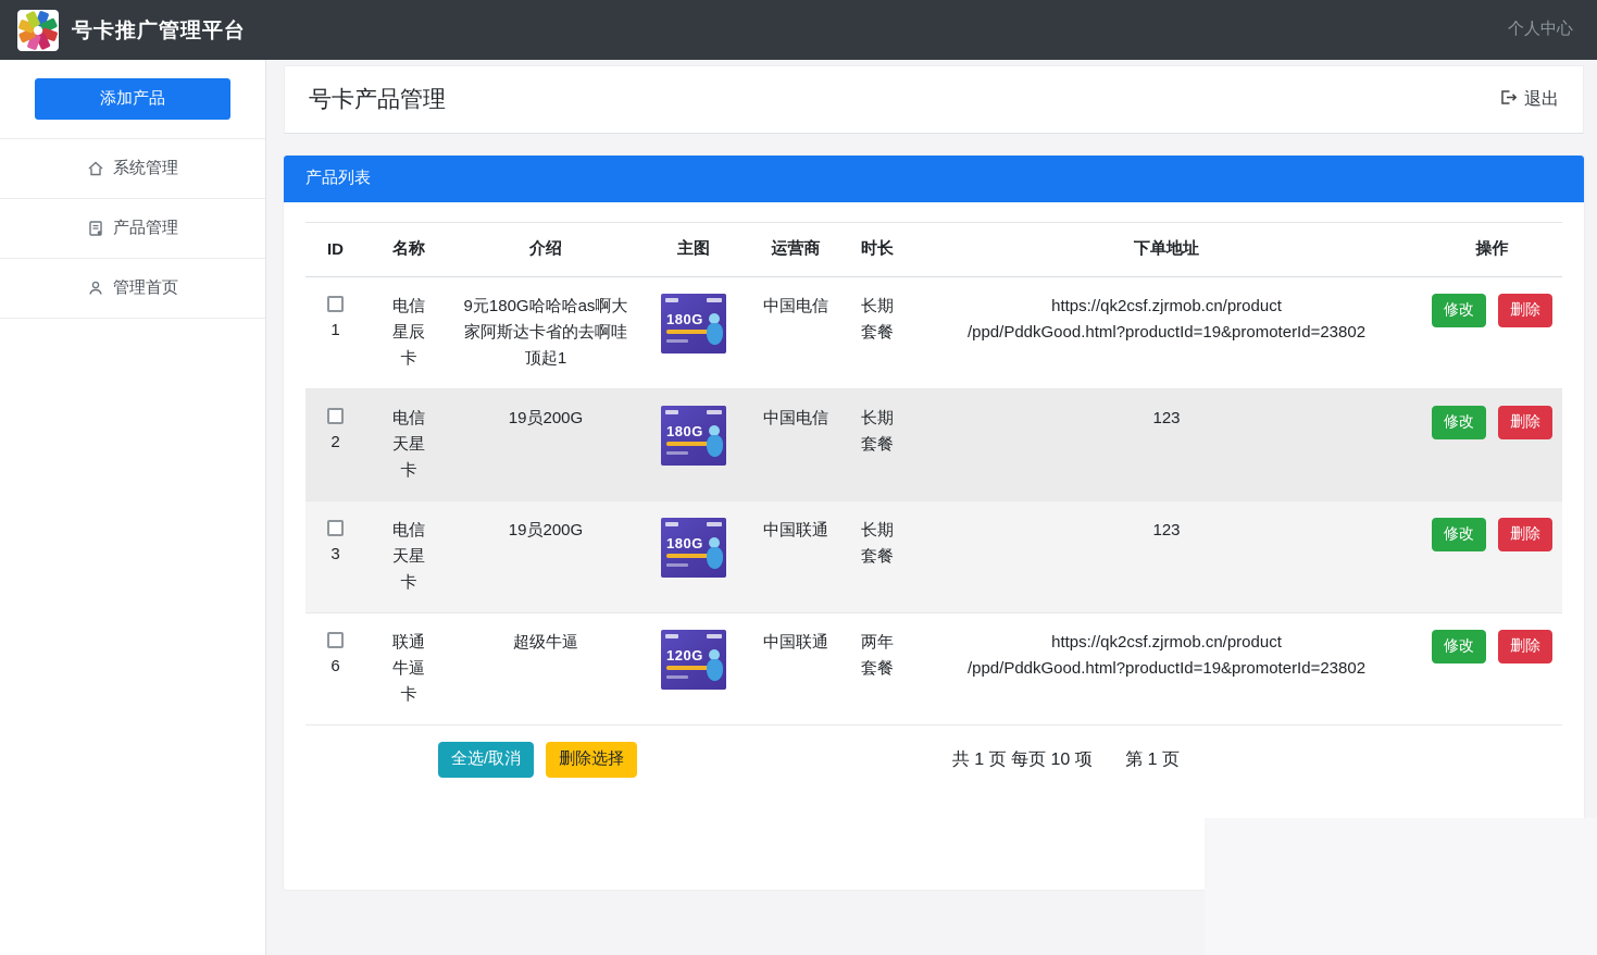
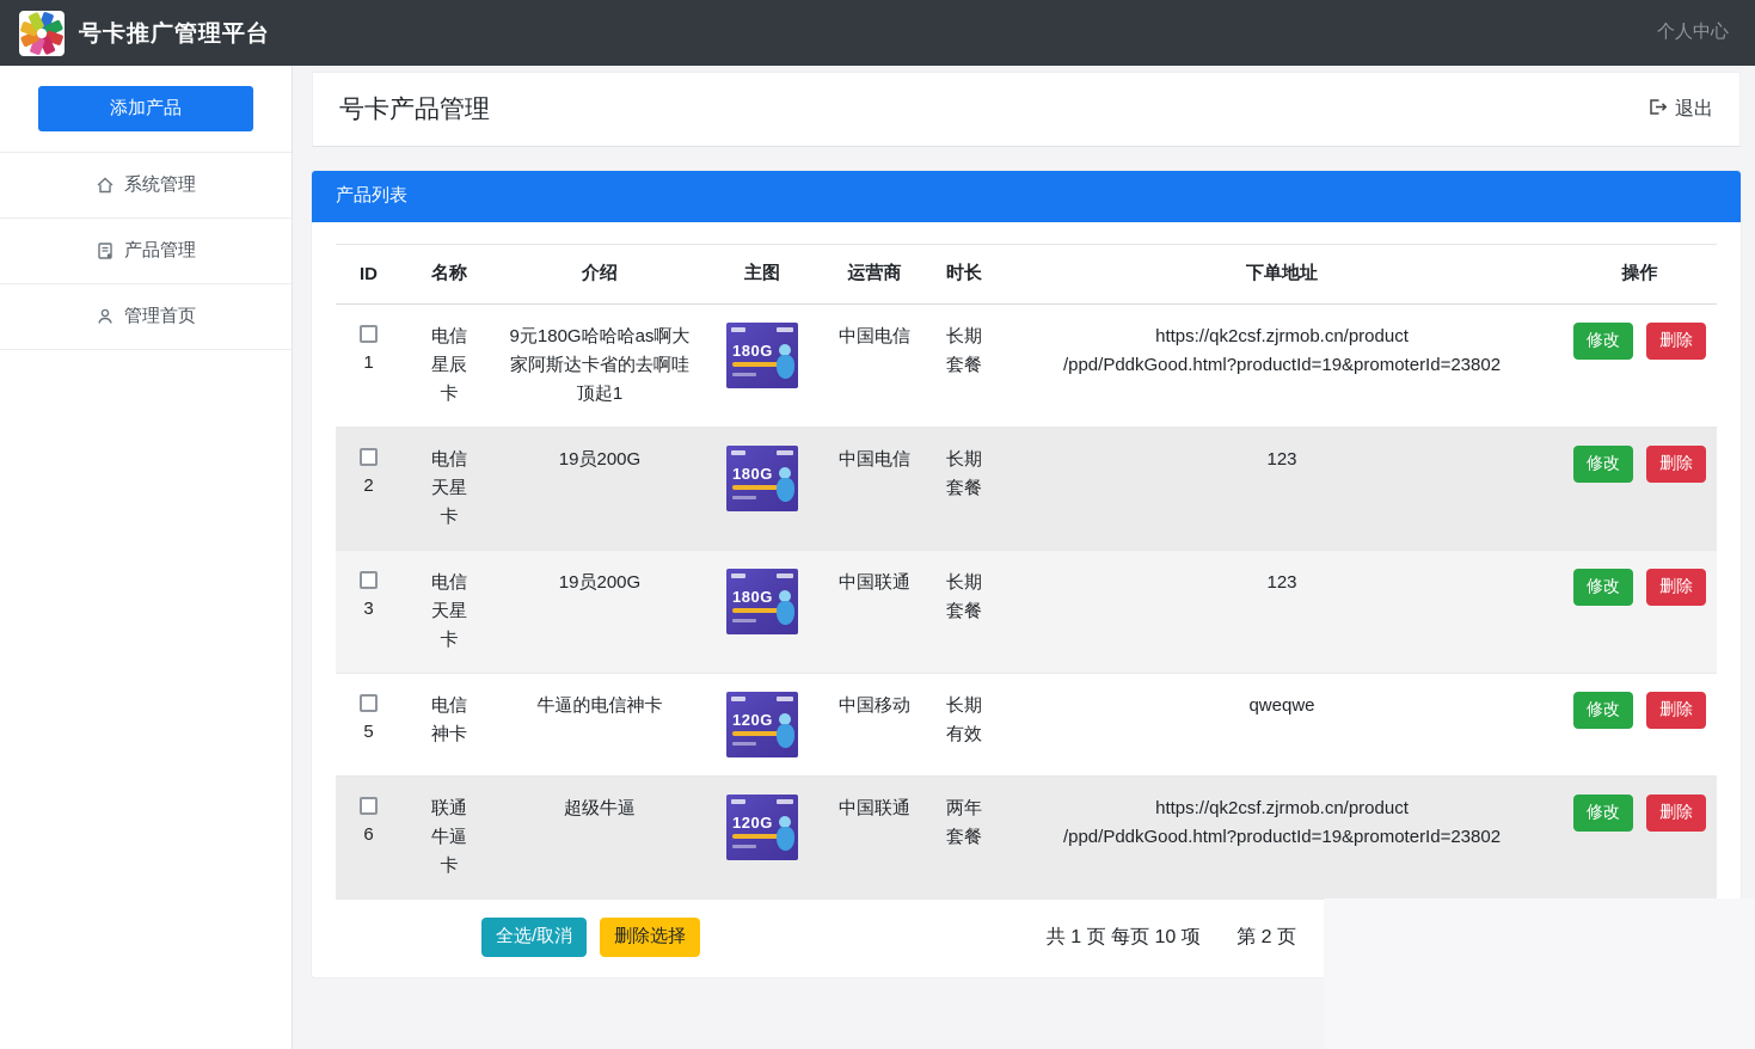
  号卡推广管理平台
  个人中心
  添加产品
  系统管理
  产品管理
  管理首页
  号卡产品管理
  退出
  产品列表
  ID	名称	介绍	主图	运营商	时长	下单地址	操作
  1	电信星辰卡	9元180G哈哈哈as啊大家阿斯达卡省的去啊哇顶起1	180G	中国电信	长期套餐	https://qk2csf.zjrmob.cn/product /ppd/PddkGood.html?productId=19&promoterId=23802	修改 删除
  2	电信天星卡	19员200G	180G	中国电信	长期套餐	123	修改 删除
  3	电信天星卡	19员200G	180G	中国联通	长期套餐	123	修改 删除
+ 5	电信神卡	牛逼的电信神卡	120G	中国移动	长期有效	qweqwe	修改 删除
  6	联通牛逼卡	超级牛逼	120G	中国联通	两年套餐	https://qk2csf.zjrmob.cn/product /ppd/PddkGood.html?productId=19&promoterId=23802	修改 删除
  全选/取消
  删除选择
- 共 1 页 每页 10 项 第 1 页
+ 共 1 页 每页 10 项 第 2 页
